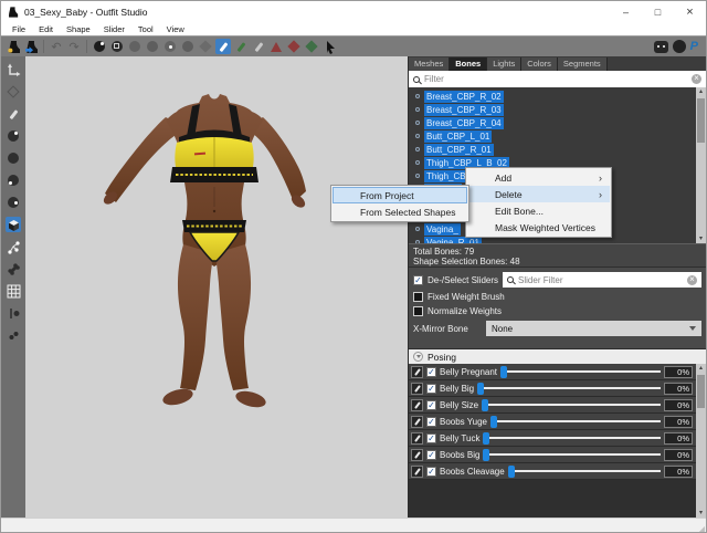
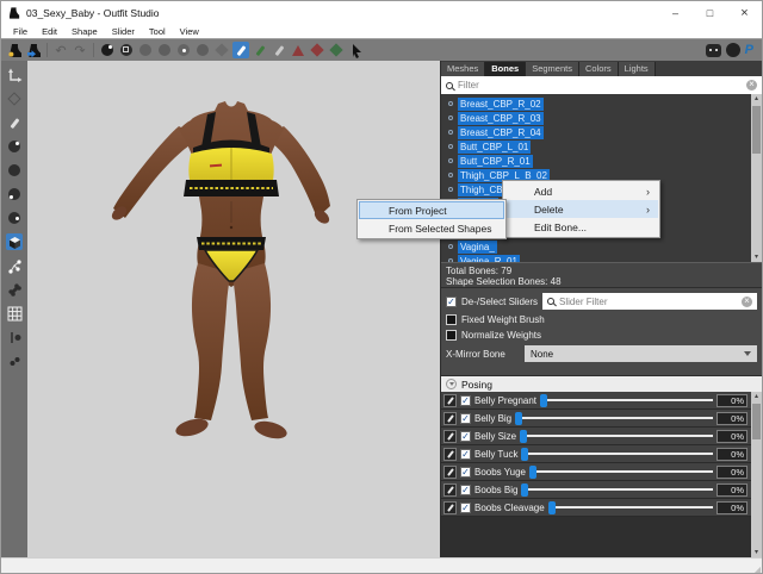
  03_Sexy_Baby - Outfit Studio
  –
  □
  ×
  File
  Edit
  Shape
  Slider
  Tool
  View
  ↶
  ↷
  P
  Meshes
  Bones
- Lights
+ Segments
  Colors
- Segments
+ Lights
  Filter
  ×
  Breast_CBP_R_02
  Breast_CBP_R_03
  Breast_CBP_R_04
  Butt_CBP_L_01
  Butt_CBP_R_01
  Thigh_CBP_L_B_02
  Vagina_
  Vagina_R_01
  Total Bones: 79
  Shape Selection Bones: 48
  ✓
  De-/Select Sliders
  Slider Filter
  ×
  Fixed Weight Brush
  Normalize Weights
  X-Mirror Bone
  None
  Posing
  ✓
  Belly Pregnant
  0%
  ✓
  Belly Big
  0%
  ✓
  Belly Size
  0%
  ✓
- Boobs Yuge
+ Belly Tuck
  0%
  ✓
- Belly Tuck
+ Boobs Yuge
  0%
  ✓
  Boobs Big
  0%
  ✓
  Boobs Cleavage
  0%
  ◢
  Add
  ›
  Delete
  ›
  Edit Bone...
- Mask Weighted Vertices
  From Project
  From Selected Shapes
